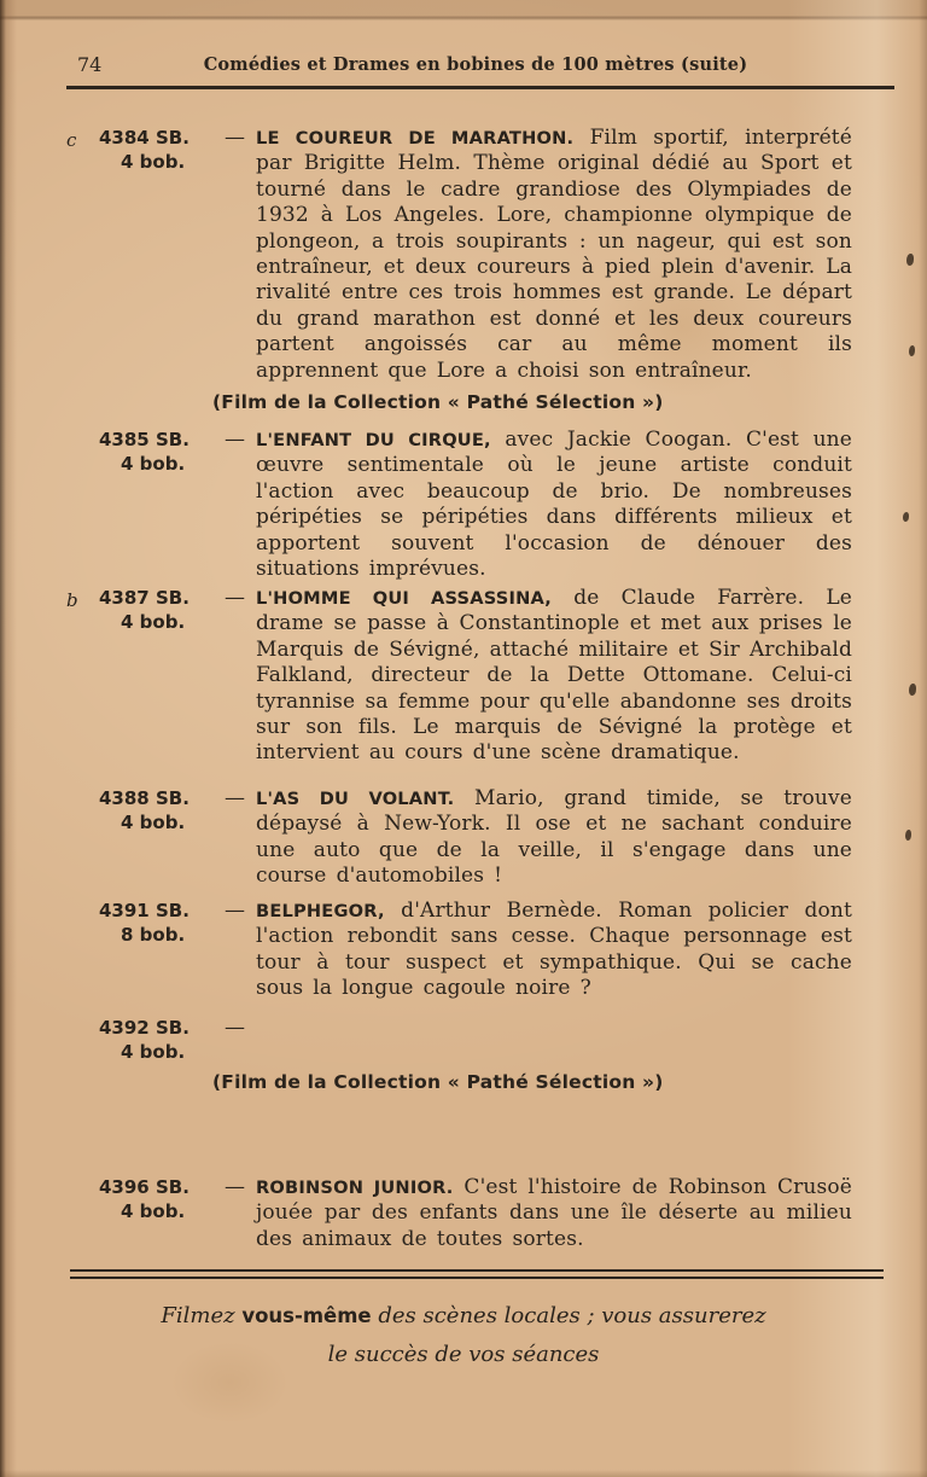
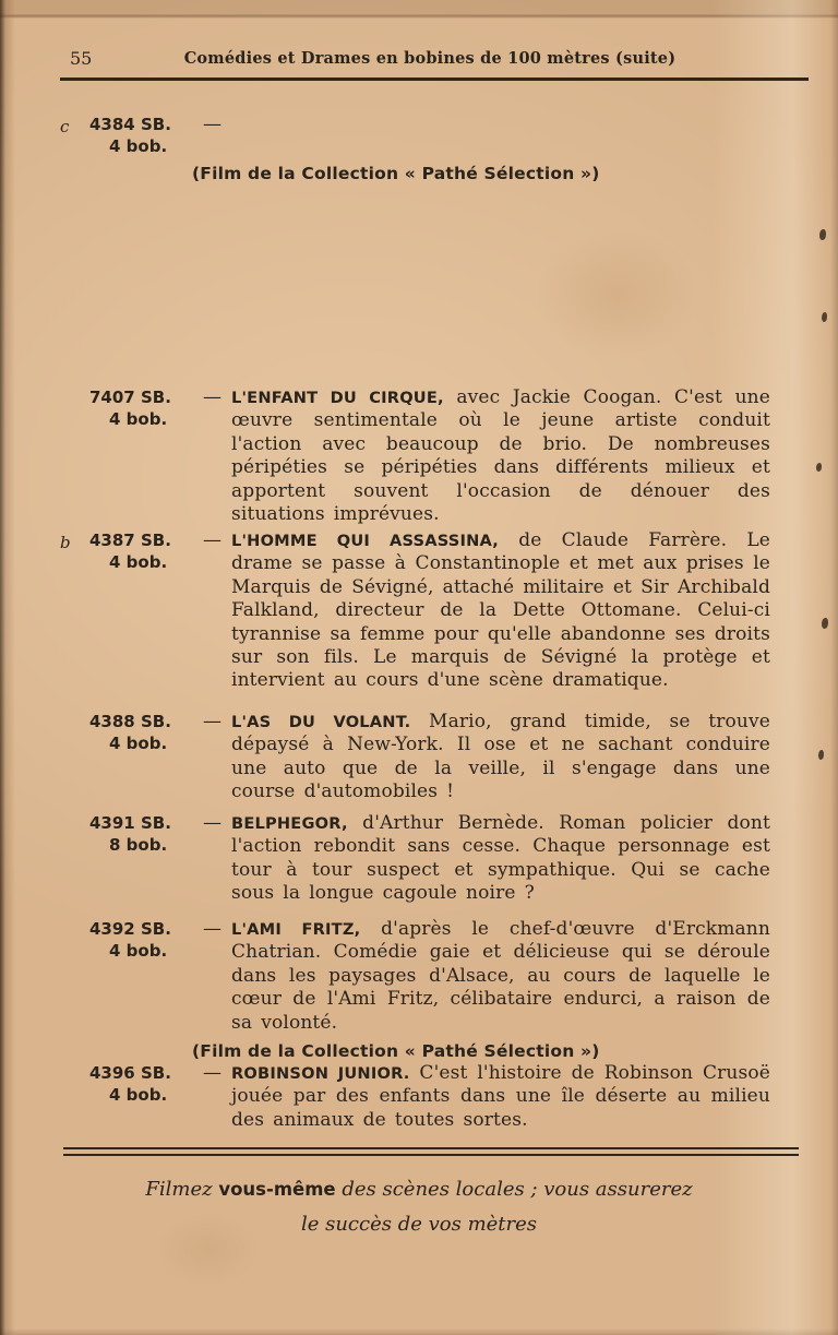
- 74
+ 55
  Comédies et Drames en bobines de 100 mètres (suite)
  c
  4384 SB.
  4 bob.
  —
- LE COUREUR DE MARATHON. Film sportif, interprété par Brigitte Helm. Thème original dédié au Sport et tourné dans le cadre grandiose des Olympiades de 1932 à Los Angeles. Lore, championne olympique de plongeon, a trois soupirants : un nageur, qui est son entraîneur, et deux coureurs à pied plein d'avenir. La rivalité entre ces trois hommes est grande. Le départ du grand marathon est donné et les deux coureurs partent angoissés car au même moment ils apprennent que Lore a choisi son entraîneur.
  (Film de la Collection « Pathé Sélection »)
- 4385 SB.
+ 7407 SB.
  4 bob.
  —
  L'ENFANT DU CIRQUE, avec Jackie Coogan. C'est une œuvre sentimentale où le jeune artiste conduit l'action avec beaucoup de brio. De nombreuses péripéties se péripéties dans différents milieux et apportent souvent l'occasion de dénouer des situations imprévues.
  b
  4387 SB.
  4 bob.
  —
  L'HOMME QUI ASSASSINA, de Claude Farrère. Le drame se passe à Constantinople et met aux prises le Marquis de Sévigné, attaché militaire et Sir Archibald Falkland, directeur de la Dette Ottomane. Celui-ci tyrannise sa femme pour qu'elle abandonne ses droits sur son fils. Le marquis de Sévigné la protège et intervient au cours d'une scène dramatique.
  4388 SB.
  4 bob.
  —
  L'AS DU VOLANT. Mario, grand timide, se trouve dépaysé à New-York. Il ose et ne sachant conduire une auto que de la veille, il s'engage dans une course d'automobiles !
  4391 SB.
  8 bob.
  —
  BELPHEGOR, d'Arthur Bernède. Roman policier dont l'action rebondit sans cesse. Chaque personnage est tour à tour suspect et sympathique. Qui se cache sous la longue cagoule noire ?
  4392 SB.
  4 bob.
  —
+ L'AMI FRITZ, d'après le chef-d'œuvre d'Erckmann Chatrian. Comédie gaie et délicieuse qui se déroule dans les paysages d'Alsace, au cours de laquelle le cœur de l'Ami Fritz, célibataire endurci, a raison de sa volonté.
  (Film de la Collection « Pathé Sélection »)
  4396 SB.
  4 bob.
  —
  ROBINSON JUNIOR. C'est l'histoire de Robinson Crusoë jouée par des enfants dans une île déserte au milieu des animaux de toutes sortes.
  Filmez vous-même des scènes locales ; vous assurerez
- le succès de vos séances
+ le succès de vos mètres
